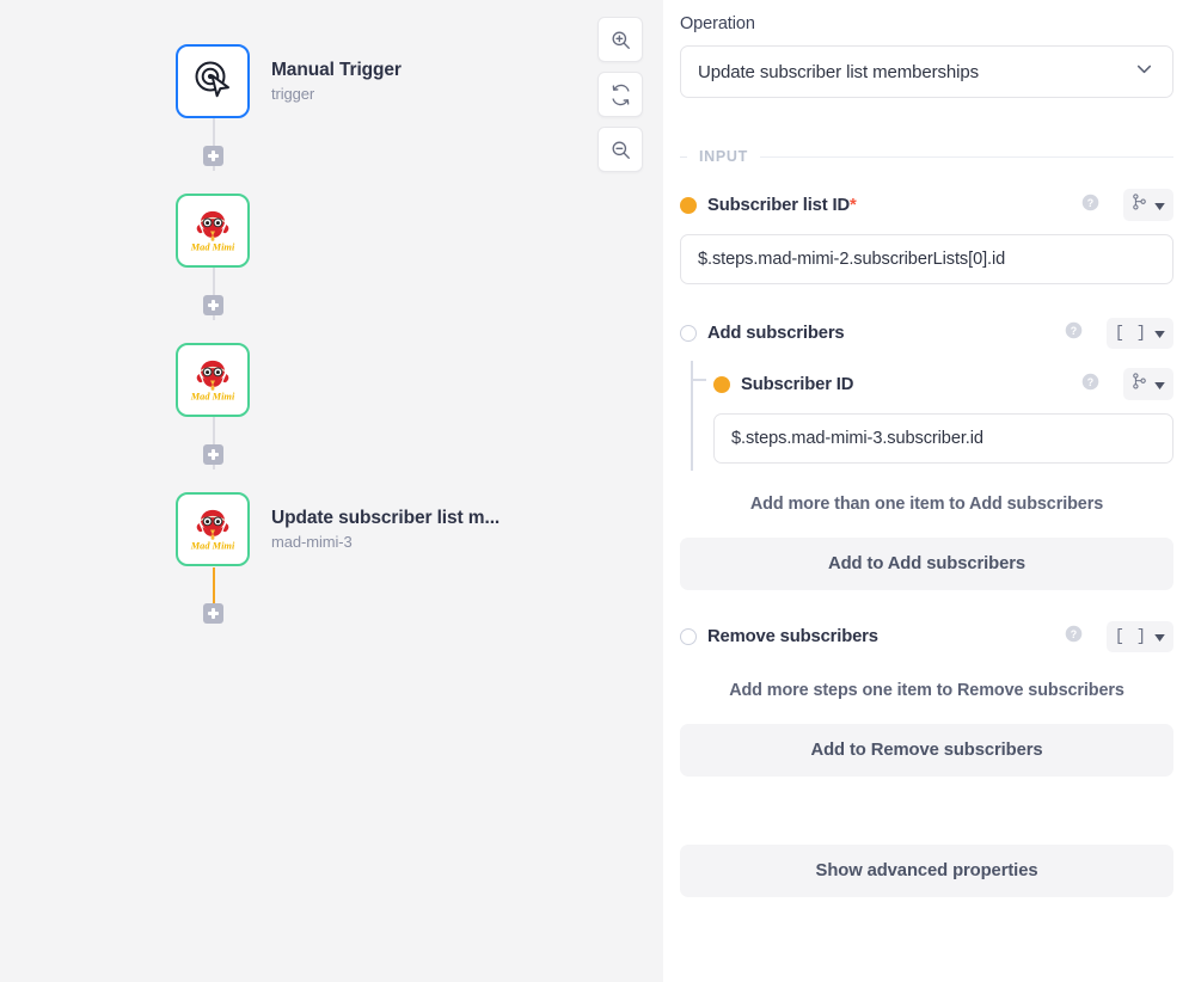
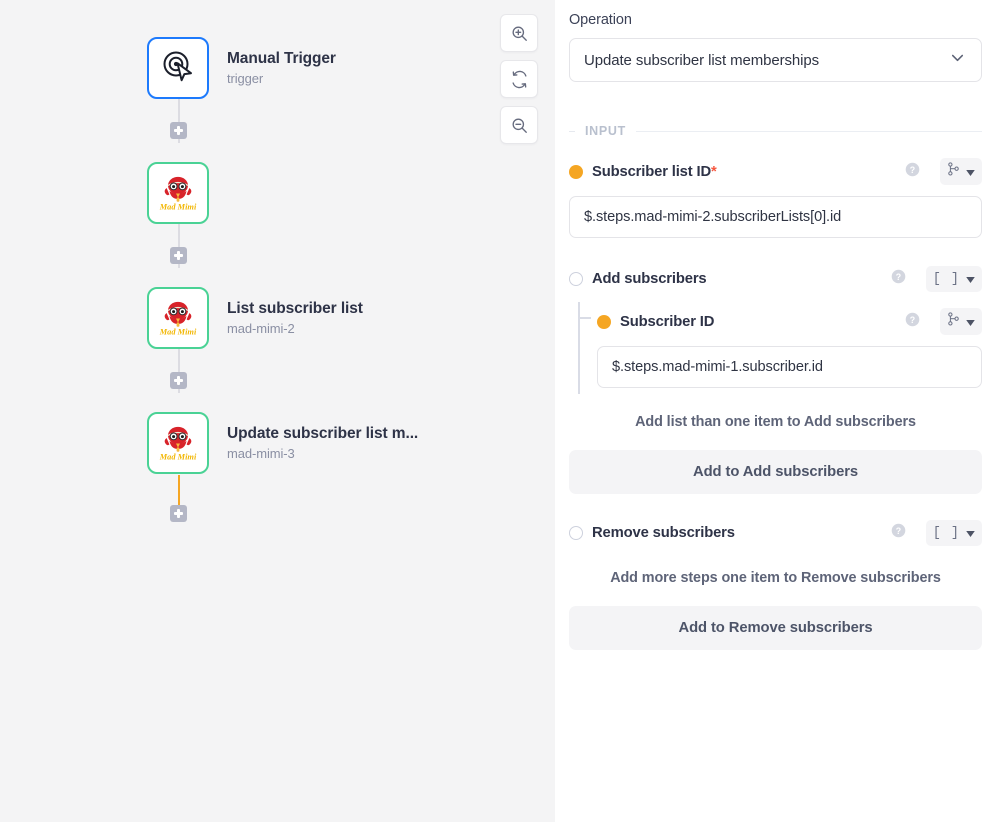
  Manual Trigger
  trigger
  Mad Mimi
  Mad Mimi
+ List subscriber list
+ mad-mimi-2
  Mad Mimi
  Update subscriber list m...
  mad-mimi-3
  Operation
  Update subscriber list memberships
  INPUT
  Subscriber list ID*
  ?
  $.steps.mad-mimi-2.subscriberLists[0].id
  Add subscribers
  ?
  [ ]
  Subscriber ID
  ?
- $.steps.mad-mimi-3.subscriber.id
+ $.steps.mad-mimi-1.subscriber.id
- Add more than one item to Add subscribers
+ Add list than one item to Add subscribers
  Add to Add subscribers
  Remove subscribers
  ?
  [ ]
  Add more steps one item to Remove subscribers
  Add to Remove subscribers
- Show advanced properties
